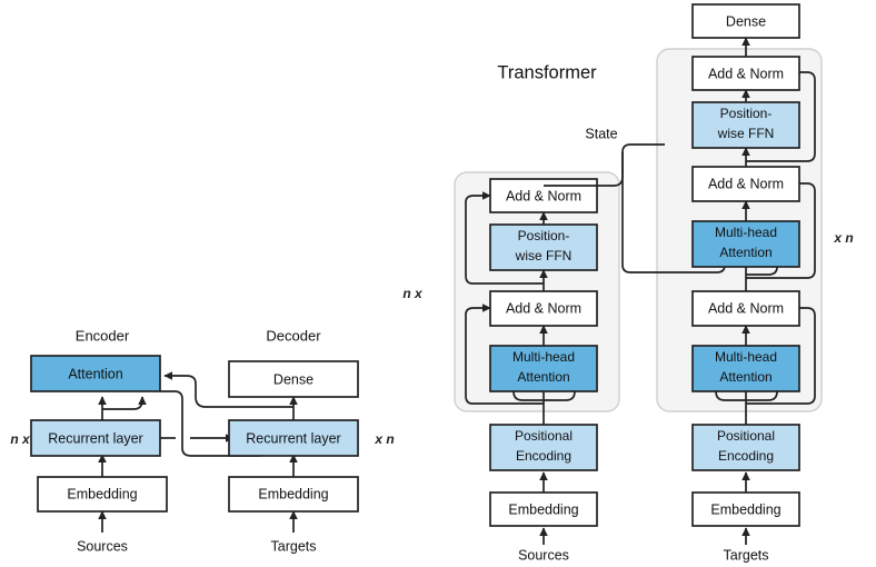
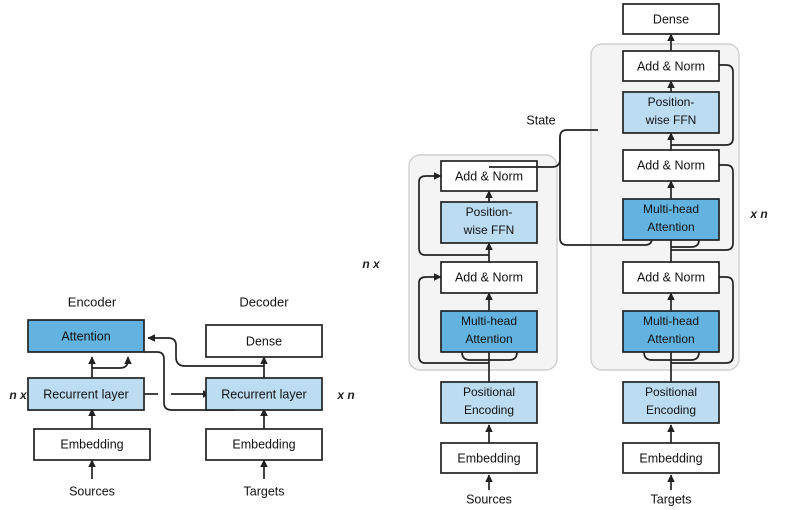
  Encoder
  Decoder
  n x
  x n
  Attention
  Recurrent layer
  Embedding
  Dense
  Recurrent layer
  Embedding
  Sources
  Targets
- Transformer
  State
  n x
  x n
  Add & Norm
  Position-
  wise FFN
  Add & Norm
  Multi-head
  Attention
  Positional
  Encoding
  Embedding
  Sources
  Dense
  Add & Norm
  Position-
  wise FFN
  Add & Norm
  Multi-head
  Attention
  Add & Norm
  Multi-head
  Attention
  Positional
  Encoding
  Embedding
  Targets
